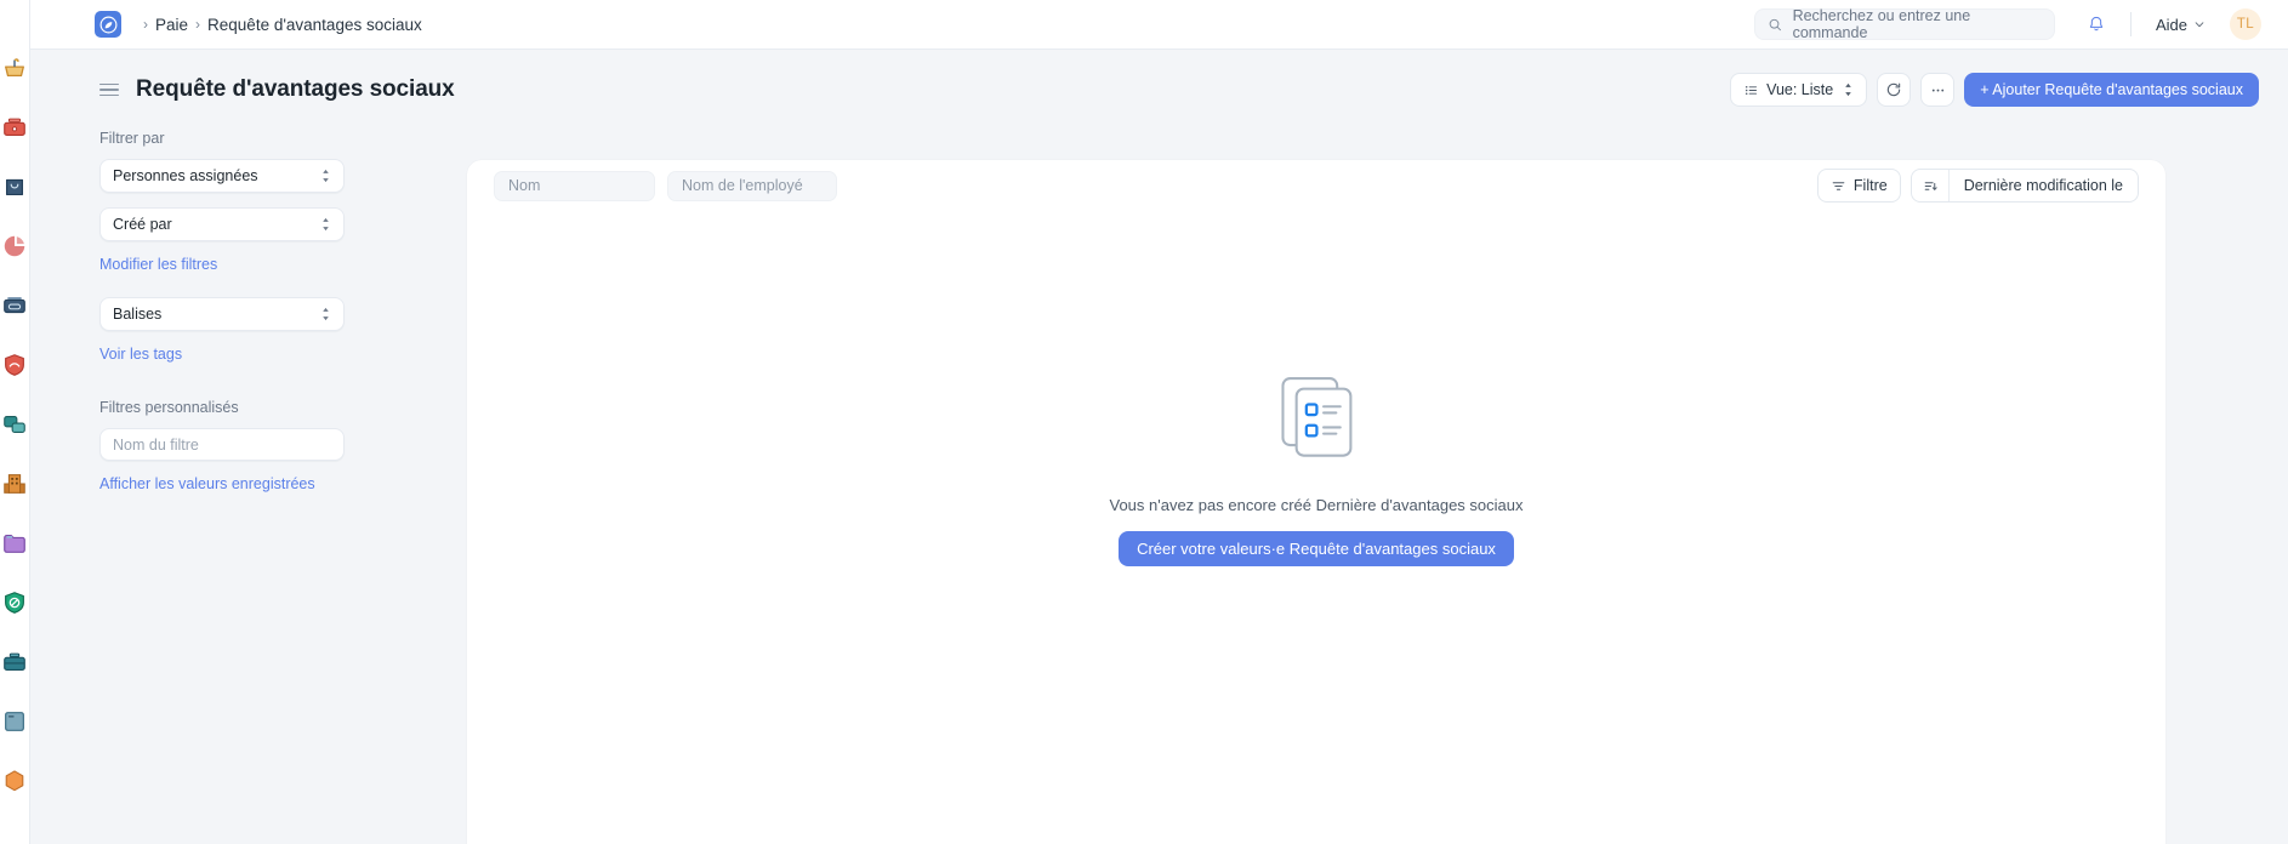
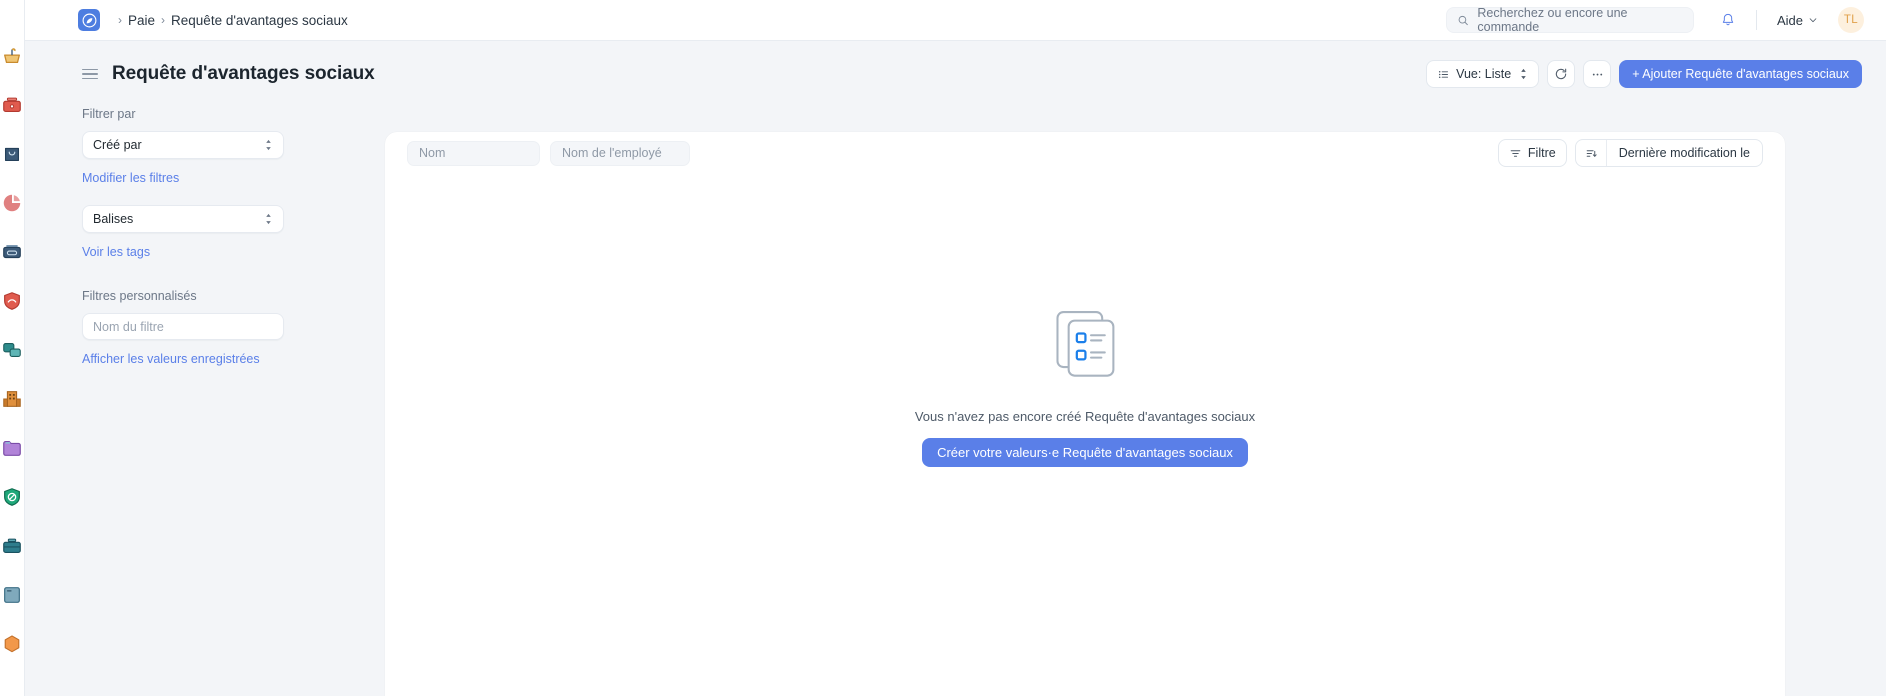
  ›
  Paie
  ›
  Requête d'avantages sociaux
- Recherchez ou entrez une commande
+ Recherchez ou encore une commande
  Aide
  TL
  Requête d'avantages sociaux
  Vue: Liste
  + Ajouter Requête d'avantages sociaux
  Filtrer par
- Personnes assignées
  Créé par
  Modifier les filtres
  Balises
  Voir les tags
  Filtres personnalisés
  Nom du filtre
  Afficher les valeurs enregistrées
  Nom
  Nom de l'employé
  Filtre
  Dernière modification le
- Vous n'avez pas encore créé Dernière d'avantages sociaux
+ Vous n'avez pas encore créé Requête d'avantages sociaux
  Créer votre valeurs·e Requête d'avantages sociaux
